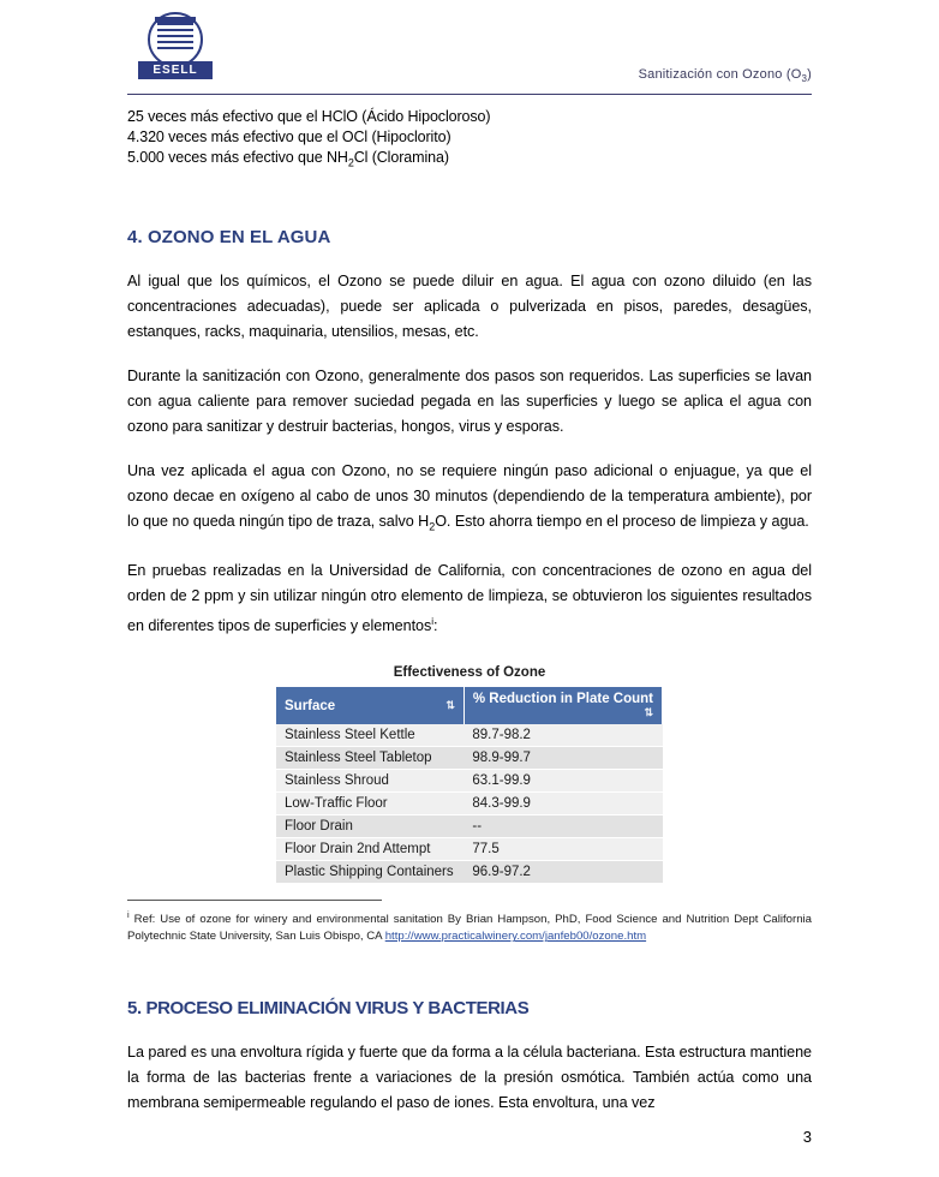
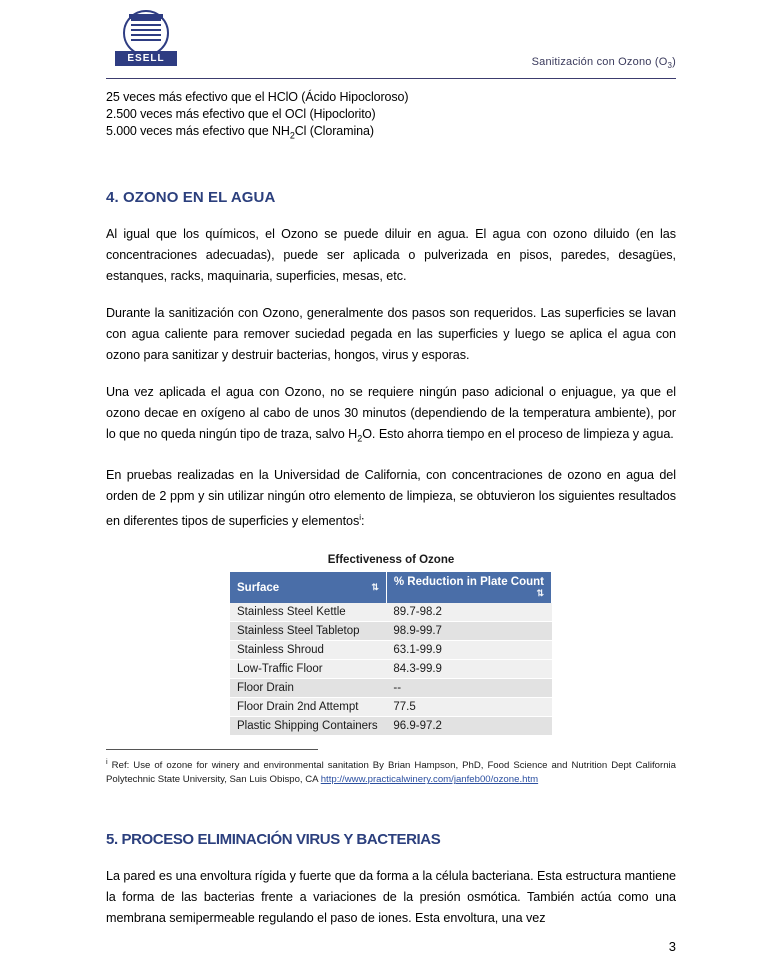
  ESELL
  Sanitización con Ozono (O3)
  25 veces más efectivo que el HClO (Ácido Hipocloroso)
- 4.320 veces más efectivo que el OCl (Hipoclorito)
+ 2.500 veces más efectivo que el OCl (Hipoclorito)
  5.000 veces más efectivo que NH2Cl (Cloramina)
  4. OZONO EN EL AGUA
- Al igual que los químicos, el Ozono se puede diluir en agua. El agua con ozono diluido (en las concentraciones adecuadas), puede ser aplicada o pulverizada en pisos, paredes, desagües, estanques, racks, maquinaria, utensilios, mesas, etc.
+ Al igual que los químicos, el Ozono se puede diluir en agua. El agua con ozono diluido (en las concentraciones adecuadas), puede ser aplicada o pulverizada en pisos, paredes, desagües, estanques, racks, maquinaria, superficies, mesas, etc.
  Durante la sanitización con Ozono, generalmente dos pasos son requeridos. Las superficies se lavan con agua caliente para remover suciedad pegada en las superficies y luego se aplica el agua con ozono para sanitizar y destruir bacterias, hongos, virus y esporas.
  Una vez aplicada el agua con Ozono, no se requiere ningún paso adicional o enjuague, ya que el ozono decae en oxígeno al cabo de unos 30 minutos (dependiendo de la temperatura ambiente), por lo que no queda ningún tipo de traza, salvo H2O. Esto ahorra tiempo en el proceso de limpieza y agua.
  En pruebas realizadas en la Universidad de California, con concentraciones de ozono en agua del orden de 2 ppm y sin utilizar ningún otro elemento de limpieza, se obtuvieron los siguientes resultados en diferentes tipos de superficies y elementosi:
  Effectiveness of Ozone
  Surface ⇅	% Reduction in Plate Count⇅
  Stainless Steel Kettle	89.7-98.2
  Stainless Steel Tabletop	98.9-99.7
  Stainless Shroud	63.1-99.9
  Low-Traffic Floor	84.3-99.9
  Floor Drain	--
  Floor Drain 2nd Attempt	77.5
  Plastic Shipping Containers	96.9-97.2
  i Ref: Use of ozone for winery and environmental sanitation By Brian Hampson, PhD, Food Science and Nutrition Dept California Polytechnic State University, San Luis Obispo, CA http://www.practicalwinery.com/janfeb00/ozone.htm
  5. PROCESO ELIMINACIÓN VIRUS Y BACTERIAS
  La pared es una envoltura rígida y fuerte que da forma a la célula bacteriana. Esta estructura mantiene la forma de las bacterias frente a variaciones de la presión osmótica. También actúa como una membrana semipermeable regulando el paso de iones. Esta envoltura, una vez
  3
